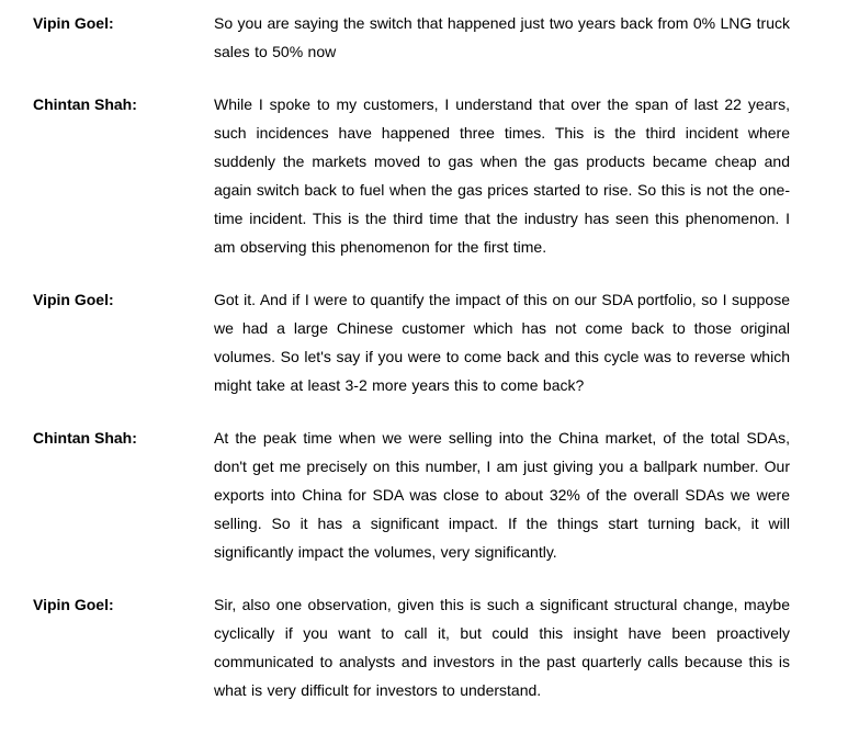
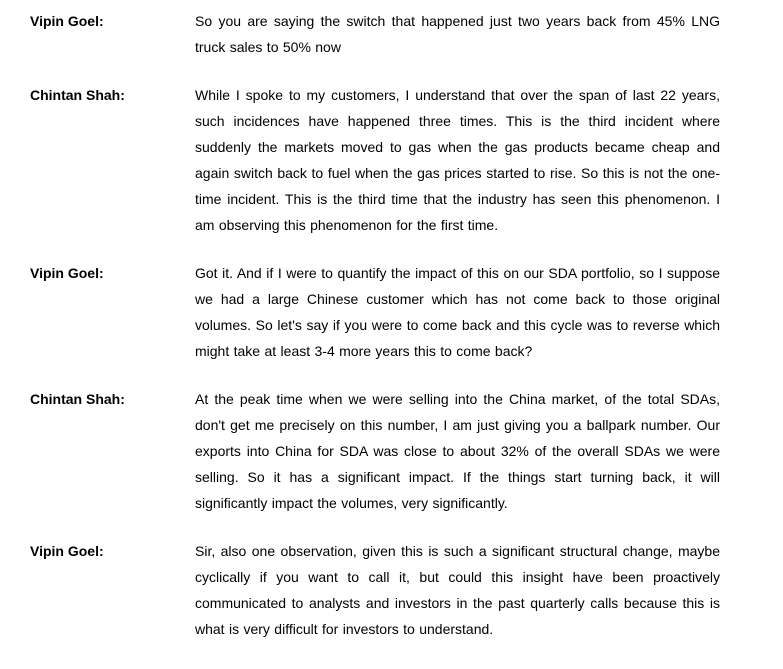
  Vipin Goel:
- So you are saying the switch that happened just two years back from 0% LNG truck sales to 50% now
+ So you are saying the switch that happened just two years back from 45% LNG truck sales to 50% now
  Chintan Shah:
  While I spoke to my customers, I understand that over the span of last 22 years, such incidences have happened three times. This is the third incident where suddenly the markets moved to gas when the gas products became cheap and again switch back to fuel when the gas prices started to rise. So this is not the one-time incident. This is the third time that the industry has seen this phenomenon. I am observing this phenomenon for the first time.
  Vipin Goel:
- Got it. And if I were to quantify the impact of this on our SDA portfolio, so I suppose we had a large Chinese customer which has not come back to those original volumes. So let's say if you were to come back and this cycle was to reverse which might take at least 3-2 more years this to come back?
+ Got it. And if I were to quantify the impact of this on our SDA portfolio, so I suppose we had a large Chinese customer which has not come back to those original volumes. So let's say if you were to come back and this cycle was to reverse which might take at least 3-4 more years this to come back?
  Chintan Shah:
  At the peak time when we were selling into the China market, of the total SDAs, don't get me precisely on this number, I am just giving you a ballpark number. Our exports into China for SDA was close to about 32% of the overall SDAs we were selling. So it has a significant impact. If the things start turning back, it will significantly impact the volumes, very significantly.
  Vipin Goel:
  Sir, also one observation, given this is such a significant structural change, maybe cyclically if you want to call it, but could this insight have been proactively communicated to analysts and investors in the past quarterly calls because this is what is very difficult for investors to understand.
